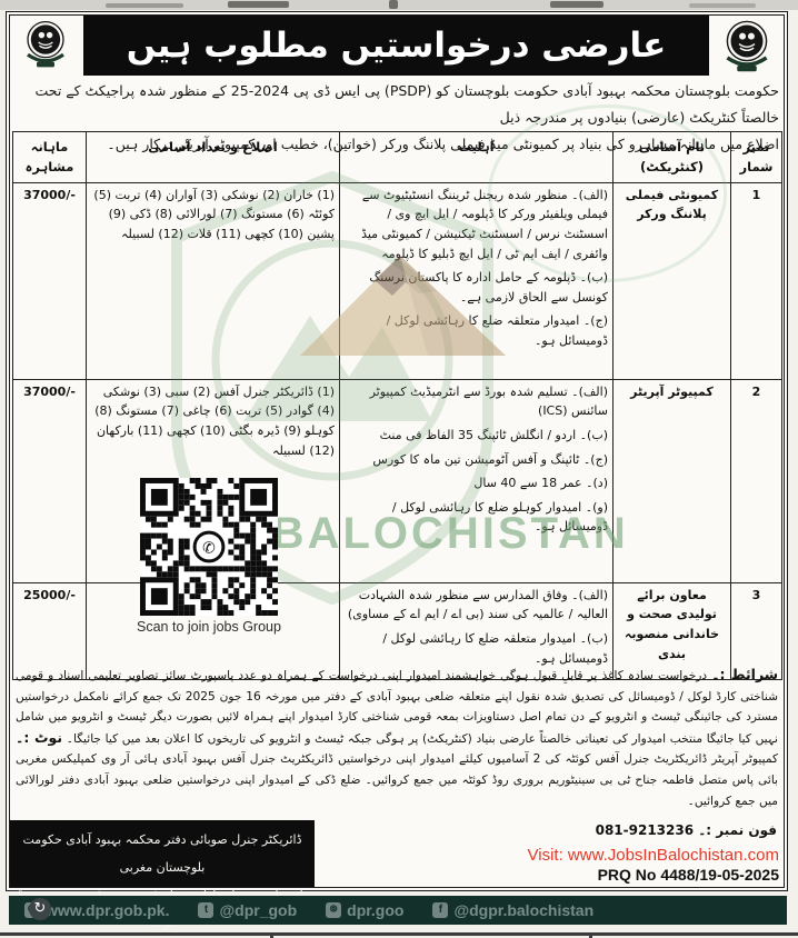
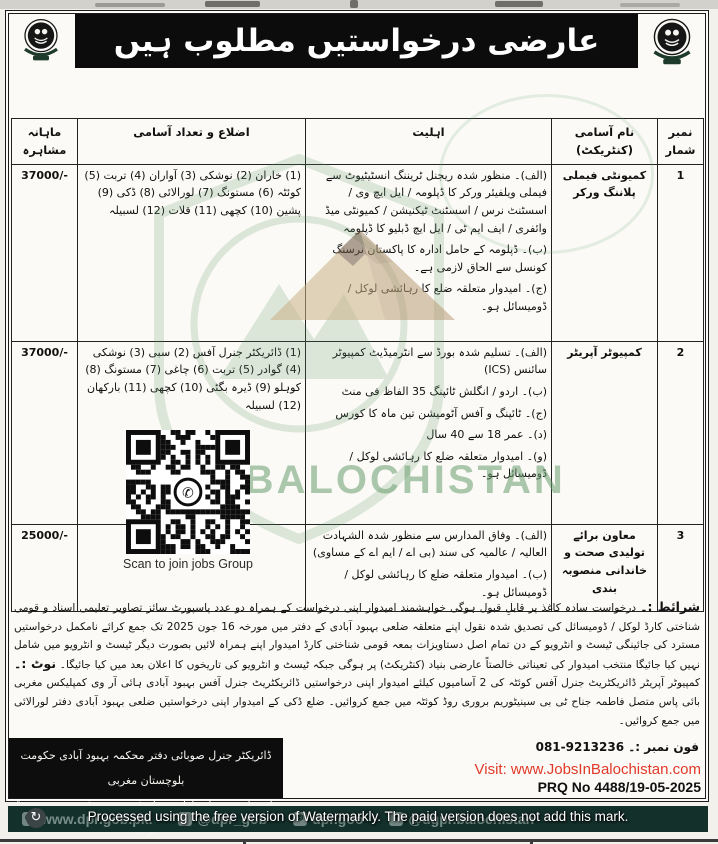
  عارضی درخواستیں مطلوب ہیں
- حکومت بلوچستان محکمہ بہبود آبادی حکومت بلوچستان کو (PSDP) پی ایس ڈی پی 2024-25 کے منظور شدہ پراجیکٹ کے تحت خالصتاً کنٹریکٹ (عارضی) بنیادوں پر مندرجہ ذیل
- اضلاع میں ماہانہ مشاہرو کی بنیاد پر کمیونٹی میڈ فیملی پلاننگ ورکر (خواتین)، خطیب اور کمپیوٹر آپریٹر درکار ہیں۔
  نمبر شمار	نام آسامی (کنٹریکٹ)	اہلیت	اضلاع و تعداد آسامی	ماہانہ مشاہرہ
  1	کمیونٹی فیملی پلاننگ ورکر	(الف)۔ منظور شدہ ریجنل ٹریننگ انسٹیٹیوٹ سے فیملی ویلفیئر ورکر کا ڈپلومہ / ایل ایچ وی / اسسٹنٹ نرس / اسسٹنٹ ٹیکنیشن / کمیونٹی میڈ وائفری / ایف ایم ٹی / ایل ایچ ڈبلیو کا ڈپلومہ (ب)۔ ڈپلومہ کے حامل ادارہ کا پاکستان نرسنگ کونسل سے الحاق لازمی ہے۔ (ج)۔ امیدوار متعلقہ ضلع کا رہائشی لوکل / ڈومیسائل ہو۔	(1) خاران (2) نوشکی (3) آواران (4) تربت (5) کوئٹہ (6) مستونگ (7) لورالائی (8) ڈکی (9) پشین (10) کچھی (11) قلات (12) لسبیلہ	37000/-
- 2	کمپیوٹر آپریٹر	(الف)۔ تسلیم شدہ بورڈ سے انٹرمیڈیٹ کمپیوٹر سائنس (ICS) (ب)۔ اردو / انگلش ٹائپنگ 35 الفاظ فی منٹ (ج)۔ ٹائپنگ و آفس آٹومیشن تین ماہ کا کورس (د)۔ عمر 18 سے 40 سال (و)۔ امیدوار کوہلو ضلع کا رہائشی لوکل / ڈومیسائل ہو۔	(1) ڈائریکٹر جنرل آفس (2) سبی (3) نوشکی (4) گوادر (5) تربت (6) چاغی (7) مستونگ (8) کوہلو (9) ڈیرہ بگٹی (10) کچھی (11) بارکھان (12) لسبیلہ	37000/-
+ 2	کمپیوٹر آپریٹر	(الف)۔ تسلیم شدہ بورڈ سے انٹرمیڈیٹ کمپیوٹر سائنس (ICS) (ب)۔ اردو / انگلش ٹائپنگ 35 الفاظ فی منٹ (ج)۔ ٹائپنگ و آفس آٹومیشن تین ماہ کا کورس (د)۔ عمر 18 سے 40 سال (و)۔ امیدوار متعلقہ ضلع کا رہائشی لوکل / ڈومیسائل ہو۔	(1) ڈائریکٹر جنرل آفس (2) سبی (3) نوشکی (4) گوادر (5) تربت (6) چاغی (7) مستونگ (8) کوہلو (9) ڈیرہ بگٹی (10) کچھی (11) بارکھان (12) لسبیلہ	37000/-
  3	معاون برائے تولیدی صحت و خاندانی منصوبہ بندی	(الف)۔ وفاق المدارس سے منظور شدہ الشہادت العالیہ / عالمیہ کی سند (بی اے / ایم اے کے مساوی) (ب)۔ امیدوار متعلقہ ضلع کا رہائشی لوکل / ڈومیسائل ہو۔		25000/-
  ✆
  Scan to join jobs Group
  شرائط :۔ درخواست سادہ کاغذ پر قابلِ قبول ہوگی خواہشمند امیدوار اپنی درخواست کے ہمراہ دو عدد پاسپورٹ سائز تصاویر تعلیمی اسناد و قومی شناختی کارڈ لوکل / ڈومیسائل کی تصدیق شدہ نقول اپنے متعلقہ ضلعی بہبود آبادی کے دفتر میں مورخہ 16 جون 2025 تک جمع کرائے نامکمل درخواستیں مسترد کی جائینگی ٹیسٹ و انٹرویو کے دن تمام اصل دستاویزات بمعہ قومی شناختی کارڈ امیدوار اپنے ہمراہ لائیں بصورت دیگر ٹیسٹ و انٹرویو میں شامل نہیں کیا جائیگا منتخب امیدوار کی تعیناتی خالصتاً عارضی بنیاد (کنٹریکٹ) پر ہوگی جبکہ ٹیسٹ و انٹرویو کی تاریخوں کا اعلان بعد میں کیا جائیگا۔ نوٹ :۔ کمپیوٹر آپریٹر ڈائریکٹریٹ جنرل آفس کوئٹہ کی 2 آسامیوں کیلئے امیدوار اپنی درخواستیں ڈائریکٹریٹ جنرل آفس بہبود آبادی ہائی آر وی کمپلیکس مغربی بائی پاس متصل فاطمہ جناح ٹی بی سینیٹوریم بروری روڈ کوئٹہ میں جمع کروائیں۔ ضلع ڈکی کے امیدوار اپنی درخواستیں ضلعی بہبود آبادی دفتر لورالائی میں جمع کروائیں۔
  فون نمبر :۔ 081-9213236
  ڈائریکٹر جنرل صوبائی دفتر محکمہ بہبود آبادی حکومت بلوچستان مغربی
  Visit: www.JobsInBalochistan.com
  PRQ No 4488/19-05-2025
  BALOCHISTAN
  www.dpr.gob.pk.
  t
  @dpr_gob
  ◎
  dpr.goo
  f
  @dgpr.balochistan
  ↻
+ Processed using the free version of Watermarkly. The paid version does not add this mark.
